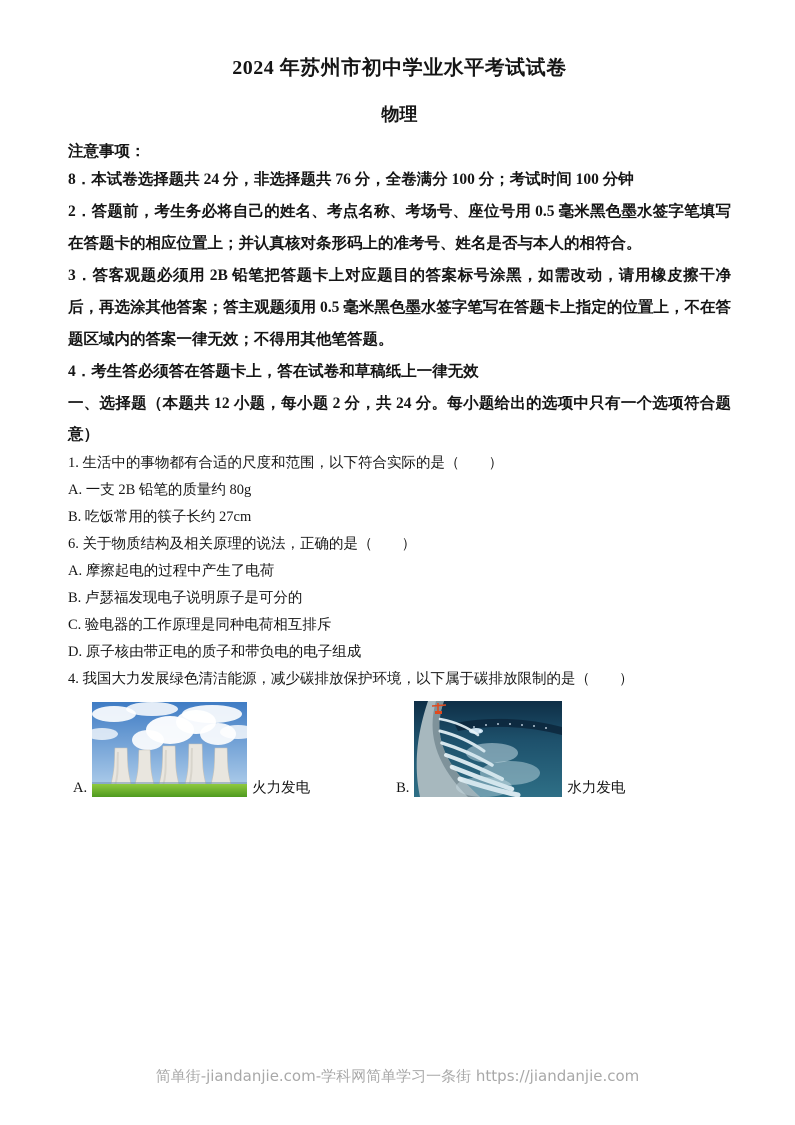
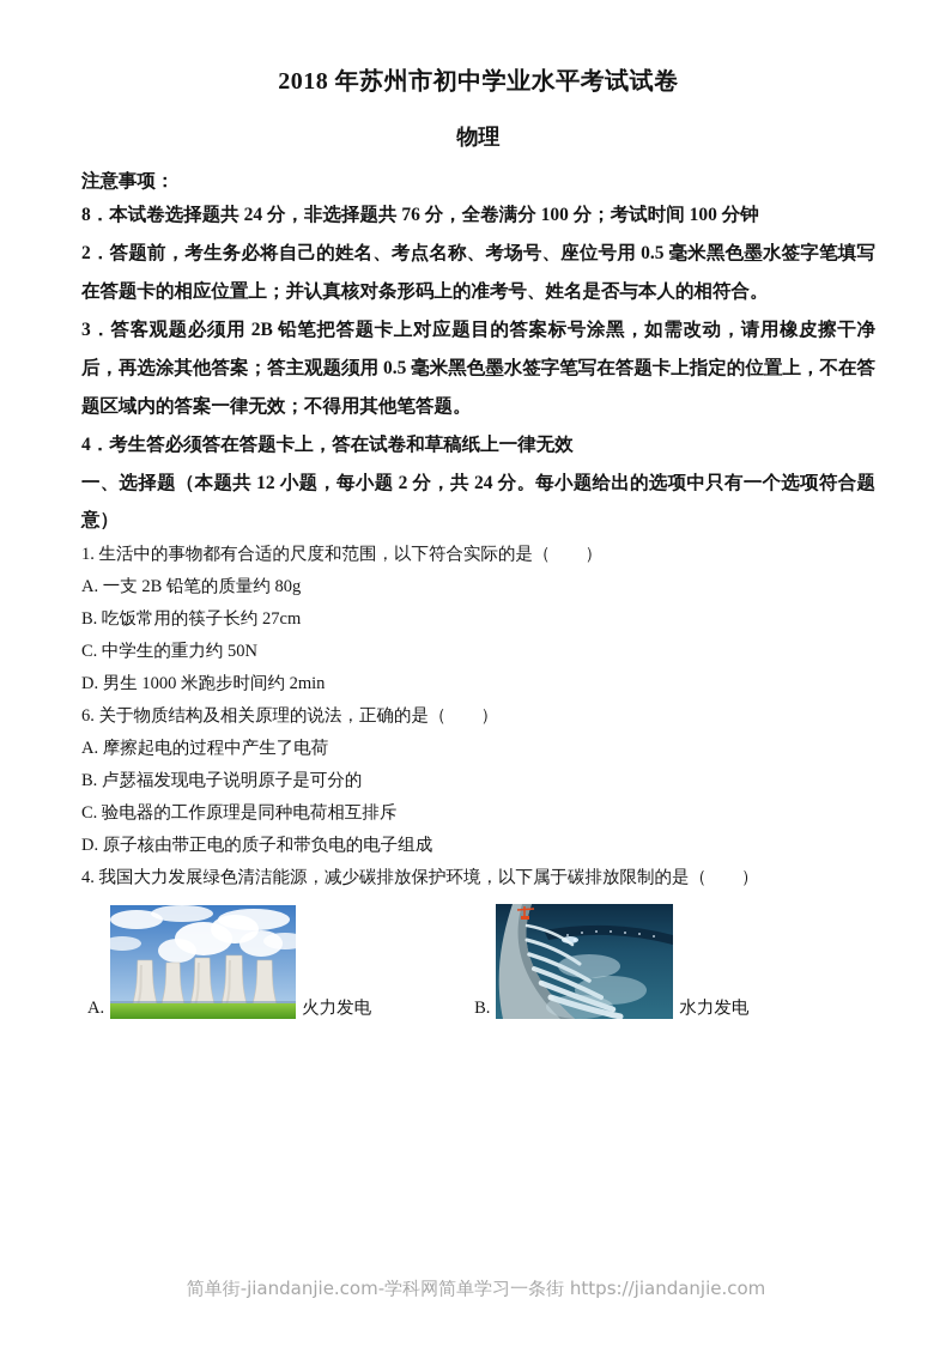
- 2024 年苏州市初中学业水平考试试卷
+ 2018 年苏州市初中学业水平考试试卷
  物理
  注意事项：
  8．本试卷选择题共 24 分，非选择题共 76 分，全卷满分 100 分；考试时间 100 分钟
  2．答题前，考生务必将自己的姓名、考点名称、考场号、座位号用 0.5 毫米黑色墨水签字笔填写在答题卡的相应位置上；并认真核对条形码上的准考号、姓名是否与本人的相符合。
  3．答客观题必须用 2B 铅笔把答题卡上对应题目的答案标号涂黑，如需改动，请用橡皮擦干净后，再选涂其他答案；答主观题须用 0.5 毫米黑色墨水签字笔写在答题卡上指定的位置上，不在答题区域内的答案一律无效；不得用其他笔答题。
  4．考生答必须答在答题卡上，答在试卷和草稿纸上一律无效
  一、选择题（本题共 12 小题，每小题 2 分，共 24 分。每小题给出的选项中只有一个选项符合题意）
  1. 生活中的事物都有合适的尺度和范围，以下符合实际的是（ ）
  A. 一支 2B 铅笔的质量约 80g
  B. 吃饭常用的筷子长约 27cm
+ C. 中学生的重力约 50N
+ D. 男生 1000 米跑步时间约 2min
  6. 关于物质结构及相关原理的说法，正确的是（ ）
  A. 摩擦起电的过程中产生了电荷
  B. 卢瑟福发现电子说明原子是可分的
  C. 验电器的工作原理是同种电荷相互排斥
  D. 原子核由带正电的质子和带负电的电子组成
  4. 我国大力发展绿色清洁能源，减少碳排放保护环境，以下属于碳排放限制的是（ ）
  A.
  火力发电
  B.
  水力发电
  简单街-jiandanjie.com-学科网简单学习一条街 https://jiandanjie.com
